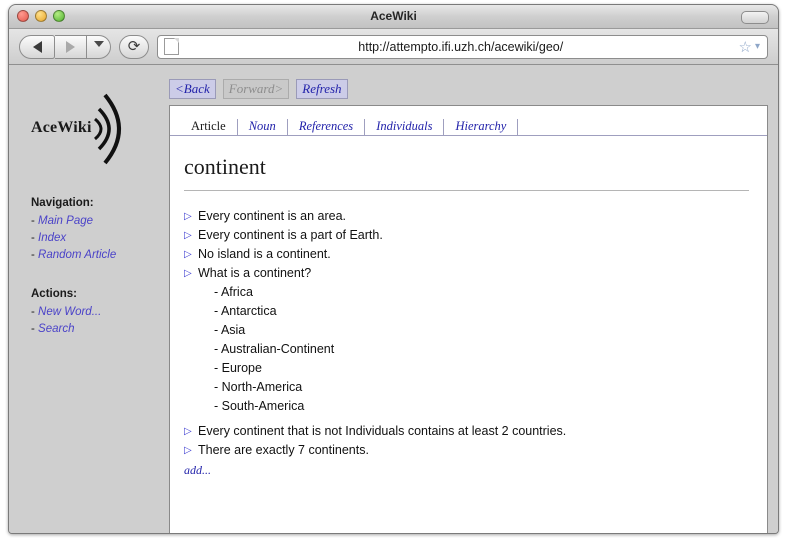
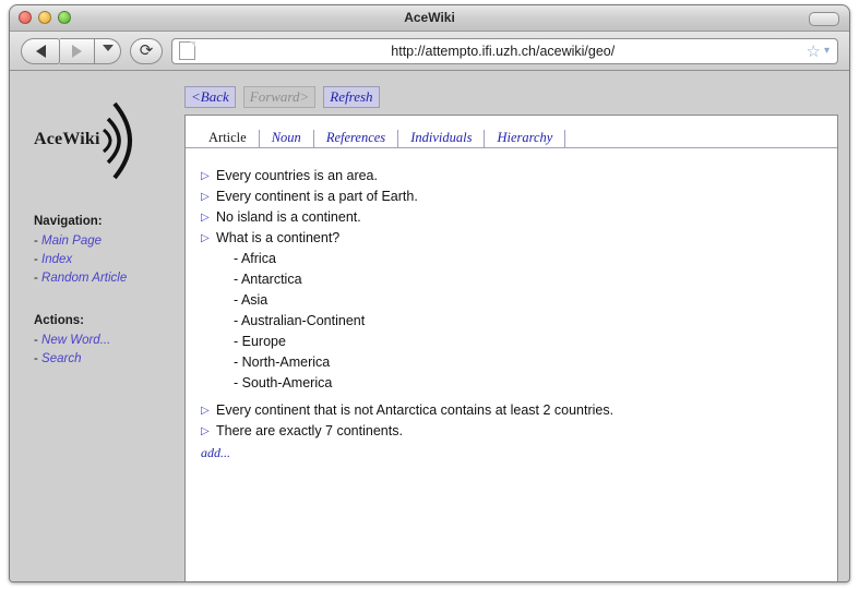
  AceWiki
  ⟳
  http://attempto.ifi.uzh.ch/acewiki/geo/
  ☆
  ▾
  AceWiki
  Navigation:
  - Main Page
  - Index
  - Random Article
  Actions:
  - New Word...
  - Search
  <Back
  Forward>
  Refresh
  Article
  Noun
  References
  Individuals
  Hierarchy
- continent
  ▷
- Every continent is an area.
+ Every countries is an area.
  ▷
  Every continent is a part of Earth.
  ▷
  No island is a continent.
  ▷
  What is a continent?
  - Africa
  - Antarctica
  - Asia
  - Australian-Continent
  - Europe
  - North-America
  - South-America
  ▷
- Every continent that is not Individuals contains at least 2 countries.
+ Every continent that is not Antarctica contains at least 2 countries.
  ▷
  There are exactly 7 continents.
  add...
